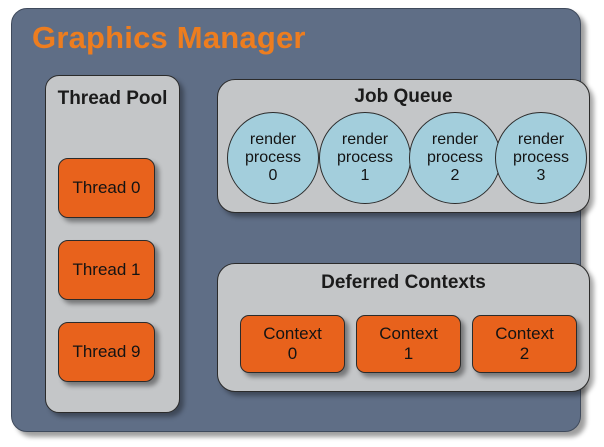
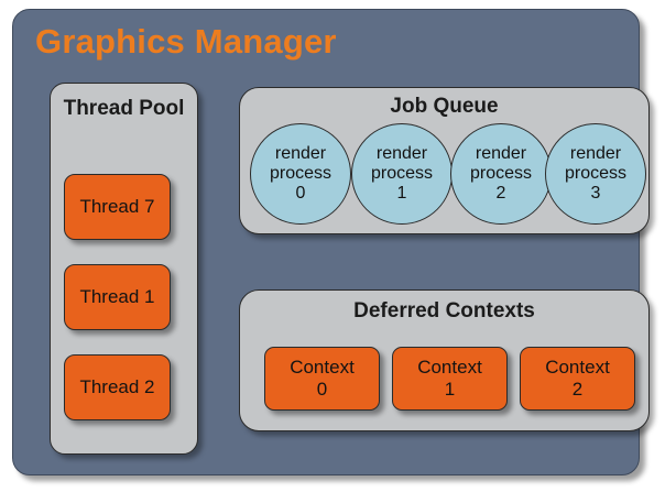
  Graphics Manager
  Thread Pool
- Thread 0
+ Thread 7
  Thread 1
- Thread 9
+ Thread 2
  Job Queue
  render
  process
  0
  render
  process
  1
  render
  process
  2
  render
  process
  3
  Deferred Contexts
  Context
  0
  Context
  1
  Context
  2
